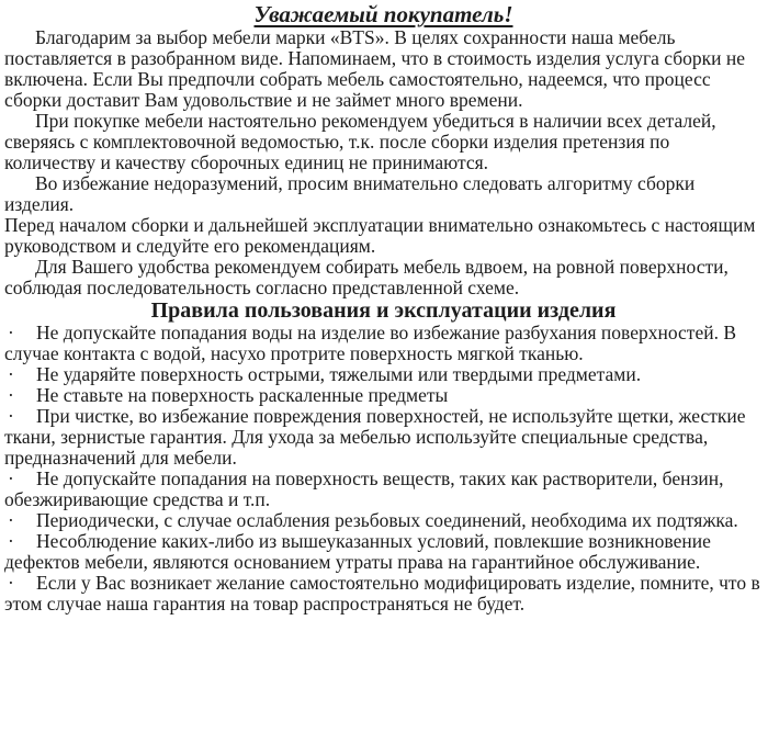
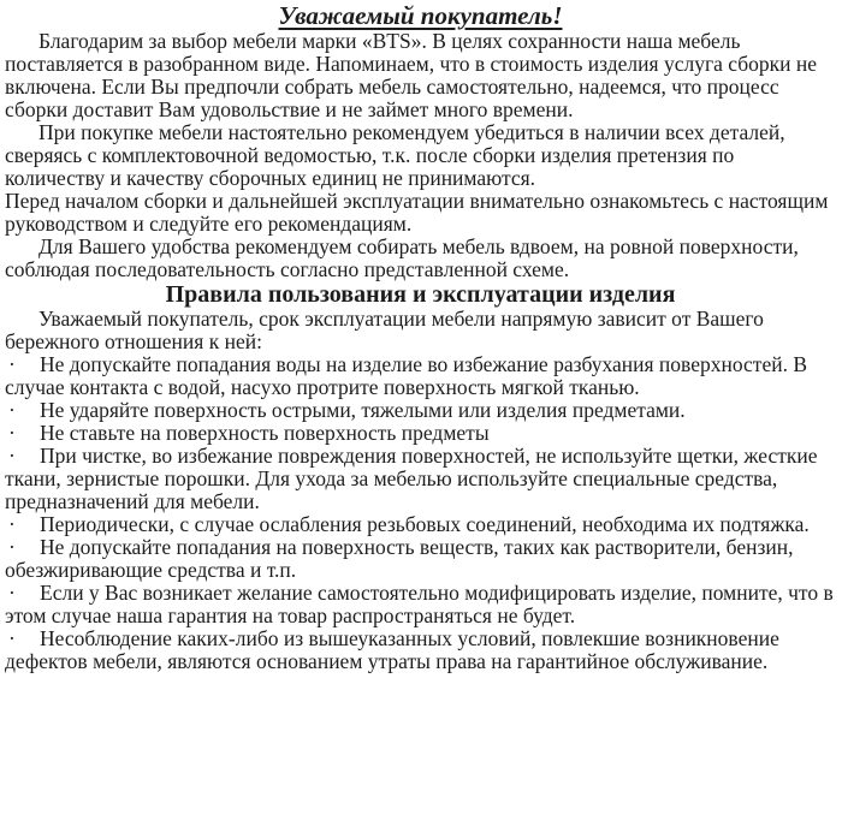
  Уважаемый покупатель!
  Благодарим за выбор мебели марки «BTS». В целях сохранности наша мебель поставляется в разобранном виде. Напоминаем, что в стоимость изделия услуга сборки не включена. Если Вы предпочли собрать мебель самостоятельно, надеемся, что процесс сборки доставит Вам удовольствие и не займет много времени.
  При покупке мебели настоятельно рекомендуем убедиться в наличии всех деталей, сверяясь с комплектовочной ведомостью, т.к. после сборки изделия претензия по количеству и качеству сборочных единиц не принимаются.
- Во избежание недоразумений, просим внимательно следовать алгоритму сборки изделия.
  Перед началом сборки и дальнейшей эксплуатации внимательно ознакомьтесь с настоящим руководством и следуйте его рекомендациям.
  Для Вашего удобства рекомендуем собирать мебель вдвоем, на ровной поверхности, соблюдая последовательность согласно представленной схеме.
  Правила пользования и эксплуатации изделия
+ Уважаемый покупатель, срок эксплуатации мебели напрямую зависит от Вашего бережного отношения к ней:
  ·
  Не допускайте попадания воды на изделие во избежание разбухания поверхностей. В случае контакта с водой, насухо протрите поверхность мягкой тканью.
  ·
- Не ударяйте поверхность острыми, тяжелыми или твердыми предметами.
+ Не ударяйте поверхность острыми, тяжелыми или изделия предметами.
  ·
- Не ставьте на поверхность раскаленные предметы
+ Не ставьте на поверхность поверхность предметы
  ·
- При чистке, во избежание повреждения поверхностей, не используйте щетки, жесткие ткани, зернистые гарантия. Для ухода за мебелью используйте специальные средства, предназначений для мебели.
+ При чистке, во избежание повреждения поверхностей, не используйте щетки, жесткие ткани, зернистые порошки. Для ухода за мебелью используйте специальные средства, предназначений для мебели.
  ·
- Не допускайте попадания на поверхность веществ, таких как растворители, бензин, обезжиривающие средства и т.п.
+ Периодически, с случае ослабления резьбовых соединений, необходима их подтяжка.
  ·
- Периодически, с случае ослабления резьбовых соединений, необходима их подтяжка.
+ Не допускайте попадания на поверхность веществ, таких как растворители, бензин, обезжиривающие средства и т.п.
  ·
- Несоблюдение каких-либо из вышеуказанных условий, повлекшие возникновение дефектов мебели, являются основанием утраты права на гарантийное обслуживание.
+ Если у Вас возникает желание самостоятельно модифицировать изделие, помните, что в этом случае наша гарантия на товар распространяться не будет.
  ·
- Если у Вас возникает желание самостоятельно модифицировать изделие, помните, что в этом случае наша гарантия на товар распространяться не будет.
+ Несоблюдение каких-либо из вышеуказанных условий, повлекшие возникновение дефектов мебели, являются основанием утраты права на гарантийное обслуживание.
